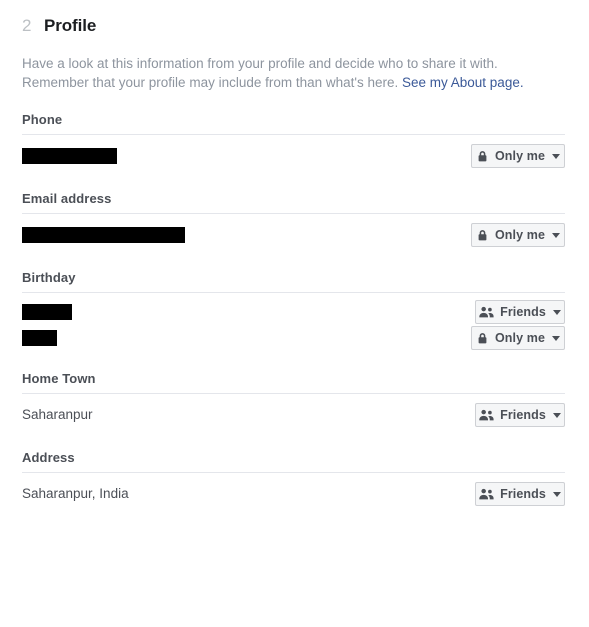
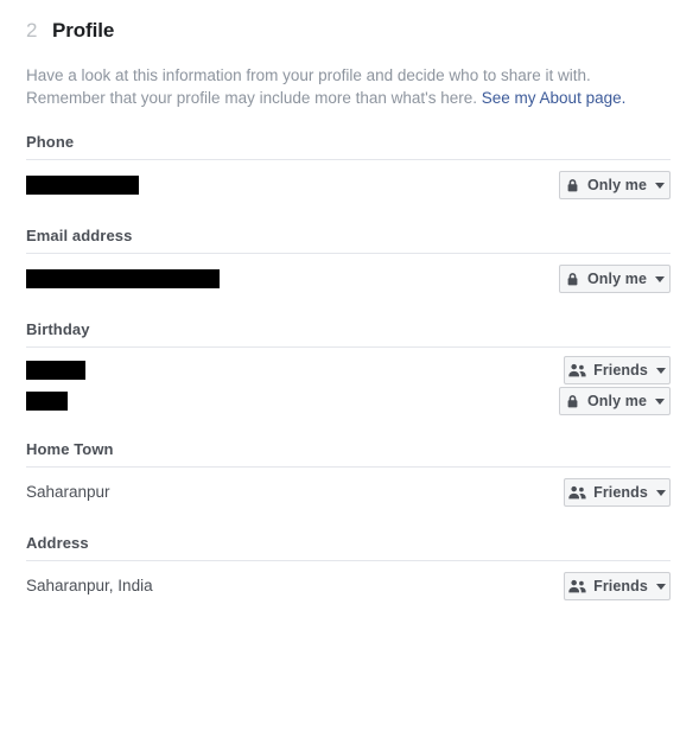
  2
  Profile
  Have a look at this information from your profile and decide who to share it with.
- Remember that your profile may include from than what's here. See my About page.
+ Remember that your profile may include more than what's here. See my About page.
  Phone
  Only me
  Email address
  Only me
  Birthday
  Friends
  Only me
  Home Town
  Saharanpur
  Friends
  Address
  Saharanpur, India
  Friends
